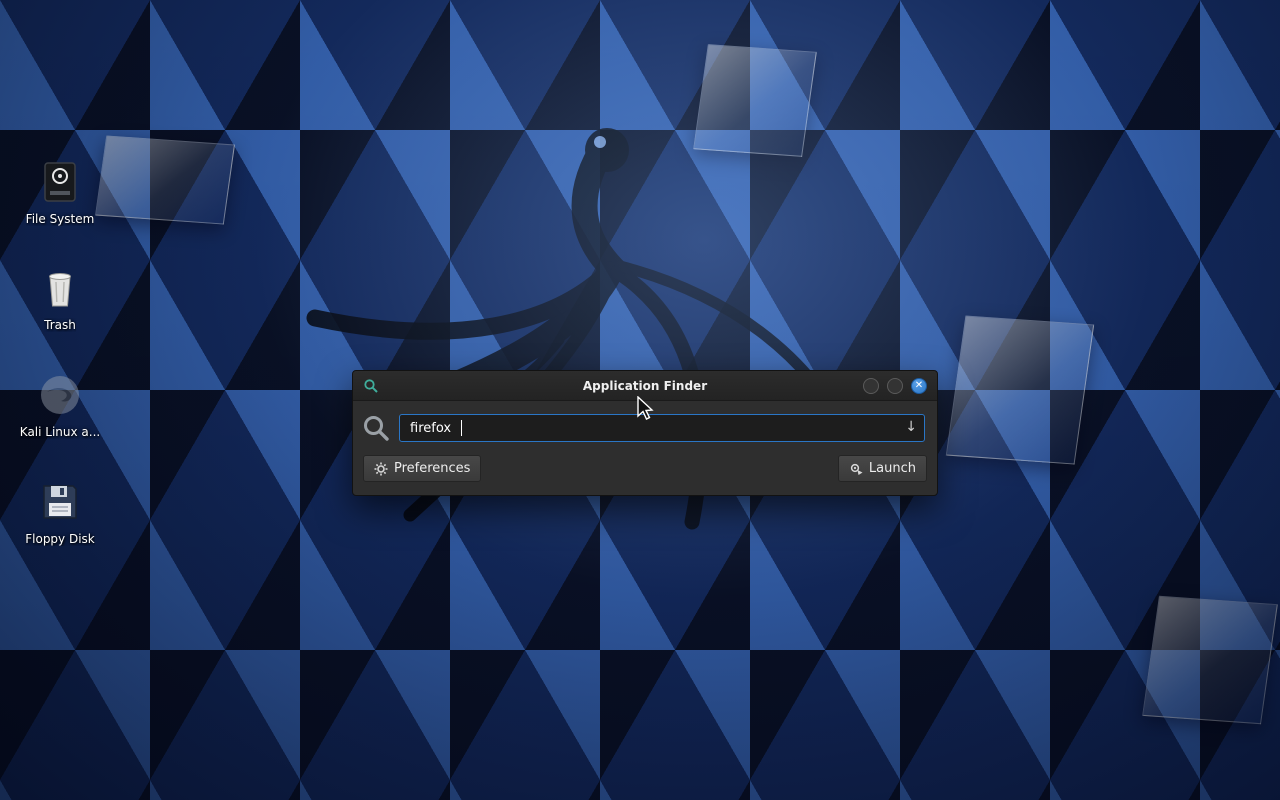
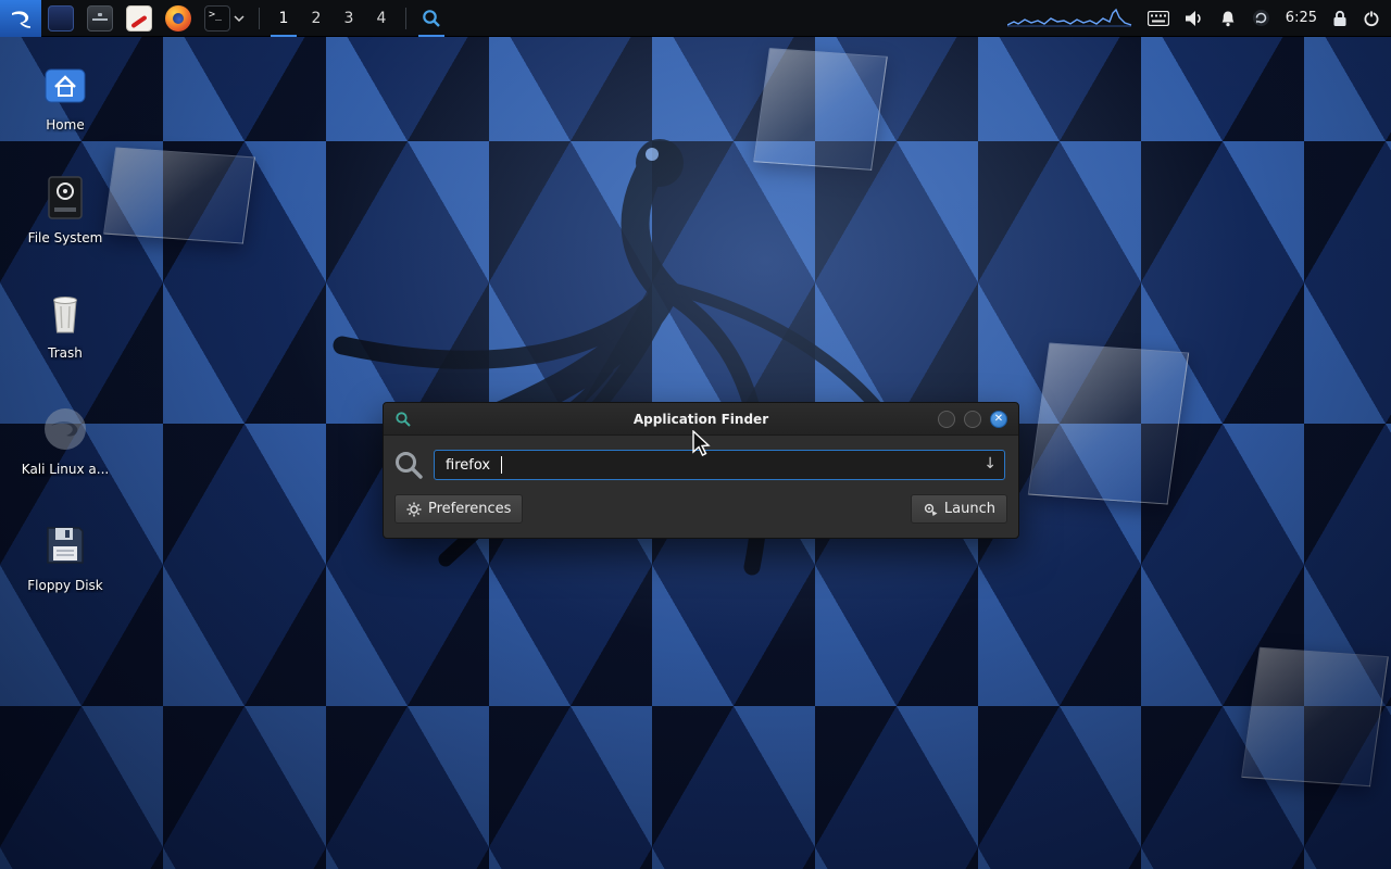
+ >_
+ 1
+ 2
+ 3
+ 4
+ 6:25
+ Home
  File System
  Trash
  Kali Linux a...
  Floppy Disk
  Application Finder
  ✕
  firefox
  ↓
  Preferences
  Launch
